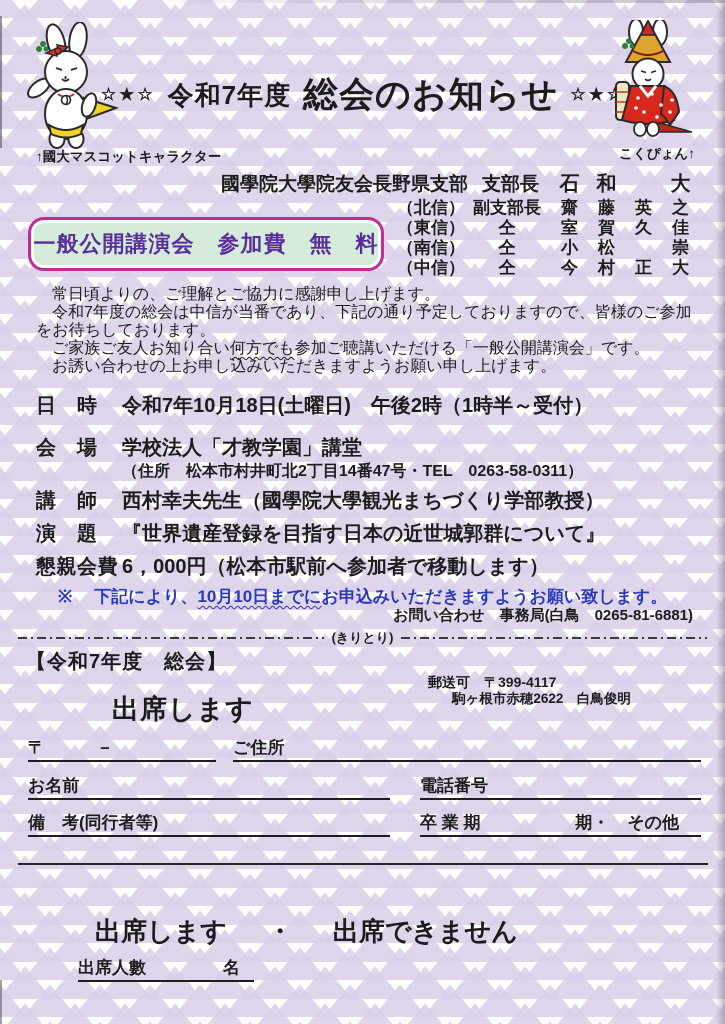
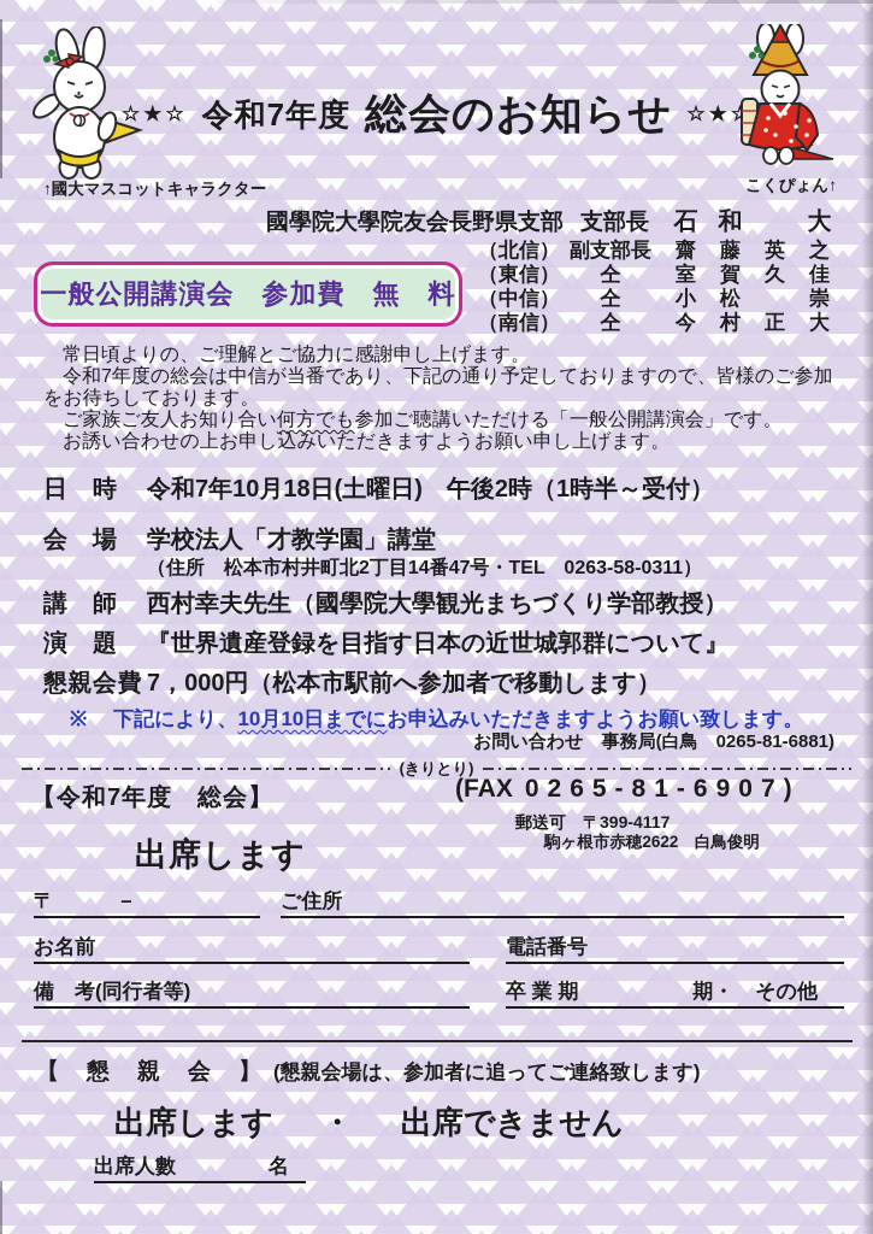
  ↑國大マスコットキャラクター
  ☆★☆
  令和7年度
  総会のお知らせ
  こくぴょん↑
  國學院大學院友会長野県支部
  支部長
  石
  和
  大
  （北信）
  副支部長
  齋
  藤
  英
  之
  （東信）
  仝
  室
  賀
  久
  佳
- （南信）
+ （中信）
  仝
  小
  松
  崇
- （中信）
+ （南信）
  仝
  今
  村
  正
  大
  一般公開講演会 参加費 無 料
  常日頃よりの、ご理解とご協力に感謝申し上げます。
  令和7年度の総会は中信が当番であり、下記の通り予定しておりますので、皆様のご参加
  をお待ちしております。
  ご家族ご友人お知り合い何方でも参加ご聴講いただける「一般公開講演会」です。
  お誘い合わせの上お申し込みいただきますようお願い申し上げます。
  日 時
  令和7年10月18日(土曜日) 午後2時（1時半～受付）
  会 場
  学校法人「才教学園」講堂
  （住所 松本市村井町北2丁目14番47号・TEL 0263-58-0311）
  講 師
  西村幸夫先生（國學院大學観光まちづくり学部教授）
  演 題
  『世界遺産登録を目指す日本の近世城郭群について』
  懇親会費
- 6，000円（松本市駅前へ参加者で移動します）
+ 7，000円（松本市駅前へ参加者で移動します）
  ※ 下記により、10月10日までにお申込みいただきますようお願い致します。
  お問い合わせ 事務局(白鳥 0265-81-6881)
  (きりとり)
  【令和7年度 総会】
+ (FAX 0265-81-6907)
  郵送可 〒399-4117
  駒ヶ根市赤穂2622 白鳥俊明
  出席します
  〒
  －
  ご住所
  お名前
  電話番号
  備 考(同行者等)
  卒 業 期
  期・
  その他
+ 【 懇 親 会 】
+ (懇親会場は、参加者に追ってご連絡致します)
  出席します
  ・
  出席できません
  出席人數
  名
